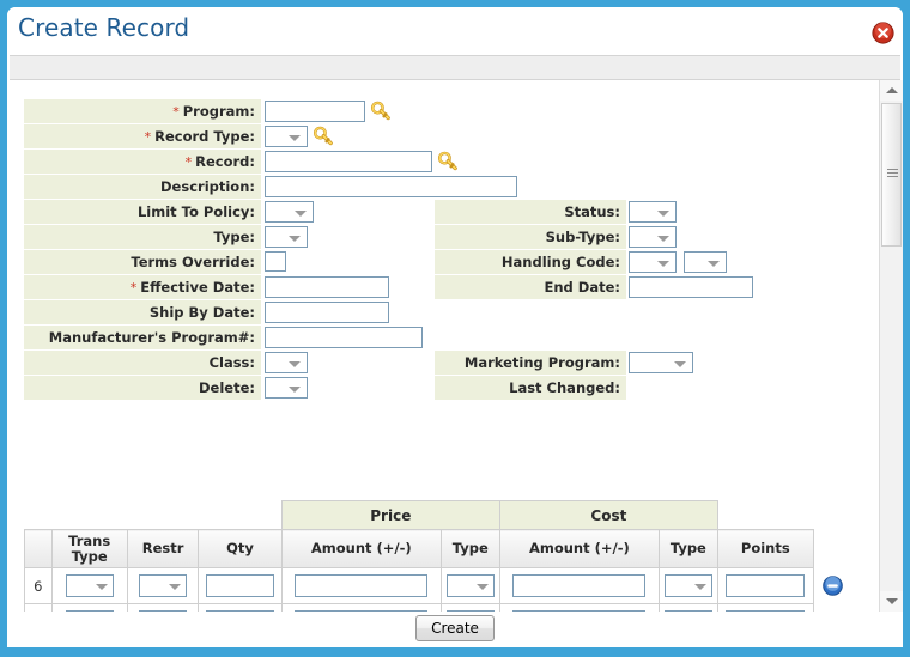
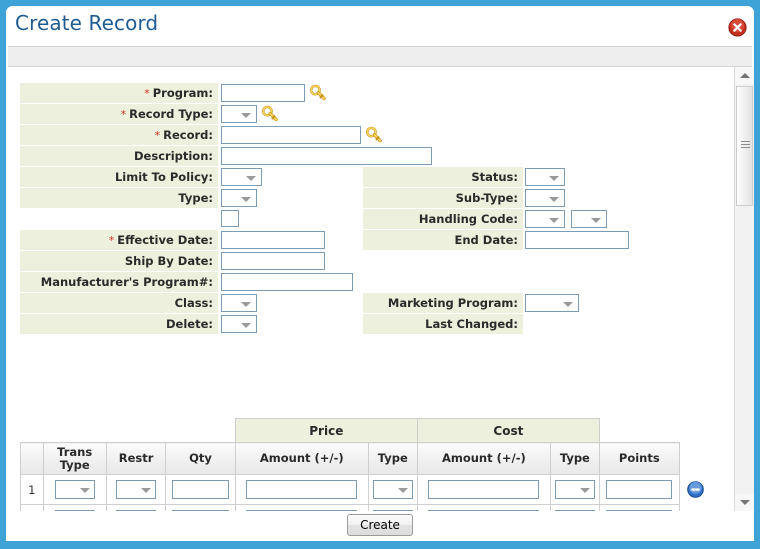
  Create Record
  * Program:
  * Record Type:
  * Record:
  Description:
  Limit To Policy:
  Type:
- Terms Override:
  * Effective Date:
  Ship By Date:
  Manufacturer's Program#:
  Class:
  Delete:
  Status:
  Sub-Type:
  Handling Code:
  End Date:
  Marketing Program:
  Last Changed:
  	Price	Cost
  	TransType	Restr	Qty	Amount (+/-)	Type	Amount (+/-)	Type	Points
- 6
+ 1
  Create
